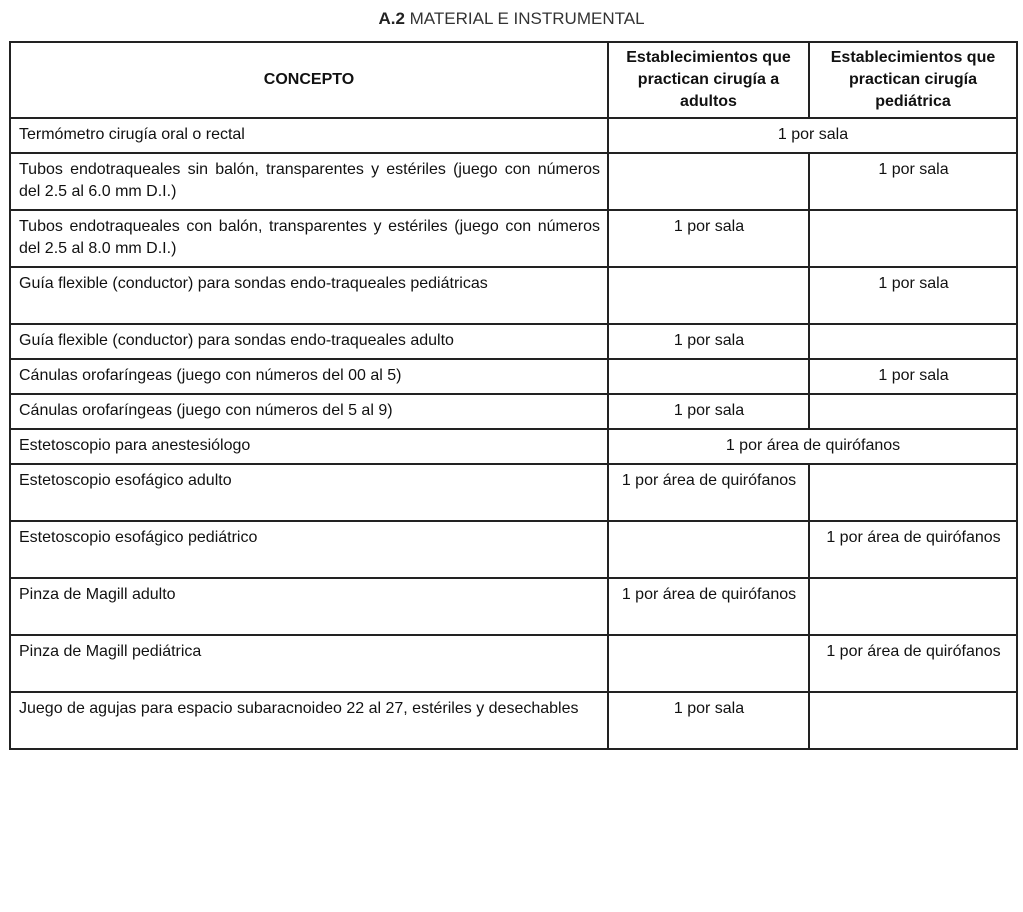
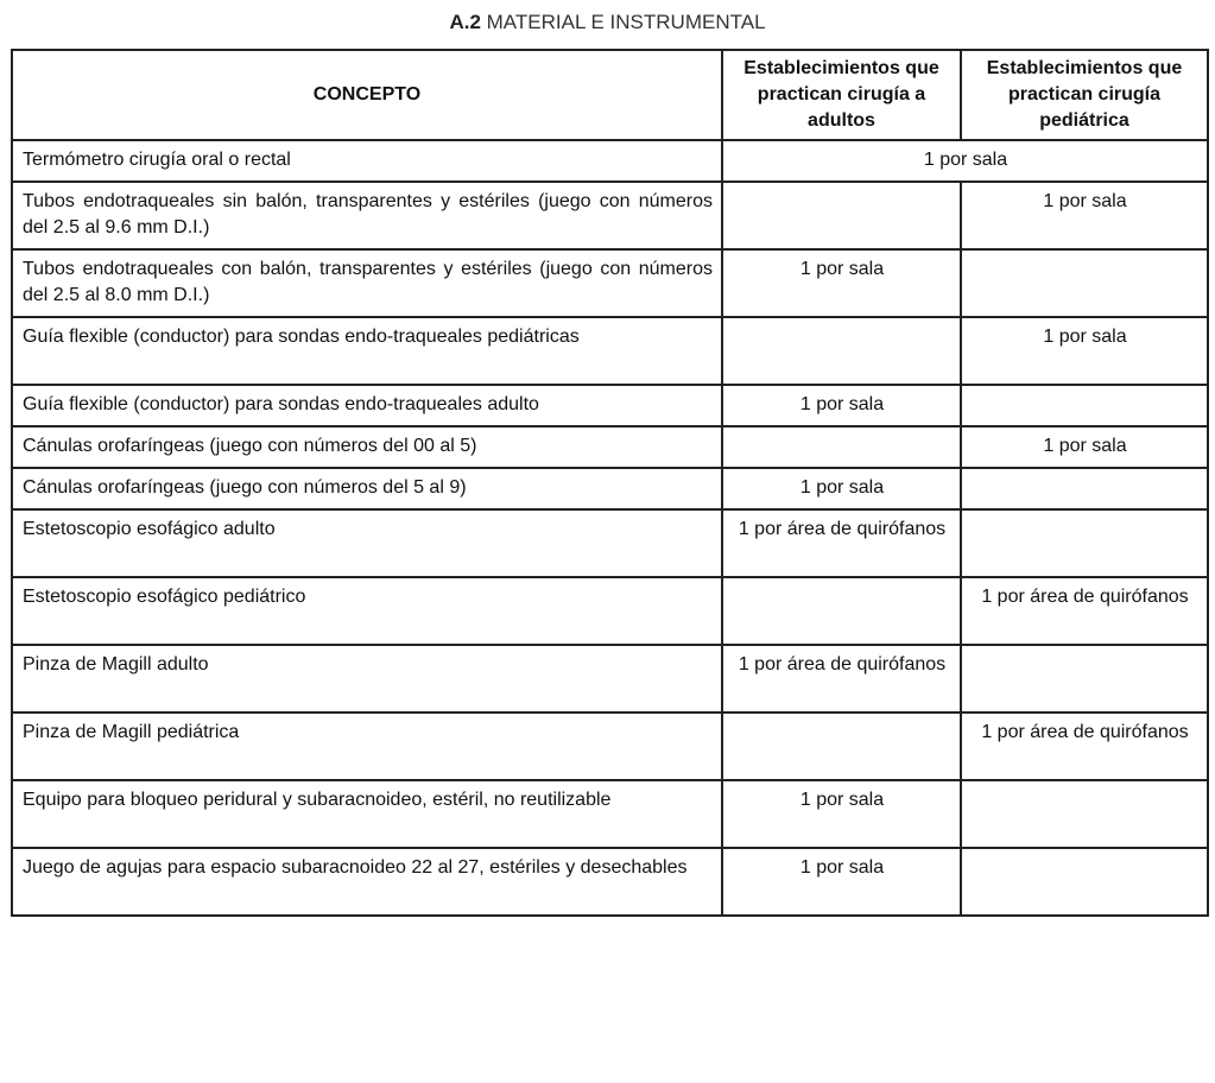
  A.2 MATERIAL E INSTRUMENTAL
  CONCEPTO	Establecimientos que practican cirugía a adultos	Establecimientos que practican cirugía pediátrica
  Termómetro cirugía oral o rectal	1 por sala
- Tubos endotraqueales sin balón, transparentes y estériles (juego con números del 2.5 al 6.0 mm D.I.)		1 por sala
+ Tubos endotraqueales sin balón, transparentes y estériles (juego con números del 2.5 al 9.6 mm D.I.)		1 por sala
  Tubos endotraqueales con balón, transparentes y estériles (juego con números del 2.5 al 8.0 mm D.I.)	1 por sala
  Guía flexible (conductor) para sondas endo-traqueales pediátricas		1 por sala
  Guía flexible (conductor) para sondas endo-traqueales adulto	1 por sala
  Cánulas orofaríngeas (juego con números del 00 al 5)		1 por sala
  Cánulas orofaríngeas (juego con números del 5 al 9)	1 por sala
- Estetoscopio para anestesiólogo	1 por área de quirófanos
  Estetoscopio esofágico adulto	1 por área de quirófanos
  Estetoscopio esofágico pediátrico		1 por área de quirófanos
  Pinza de Magill adulto	1 por área de quirófanos
  Pinza de Magill pediátrica		1 por área de quirófanos
+ Equipo para bloqueo peridural y subaracnoideo, estéril, no reutilizable	1 por sala
  Juego de agujas para espacio subaracnoideo 22 al 27, estériles y desechables	1 por sala
